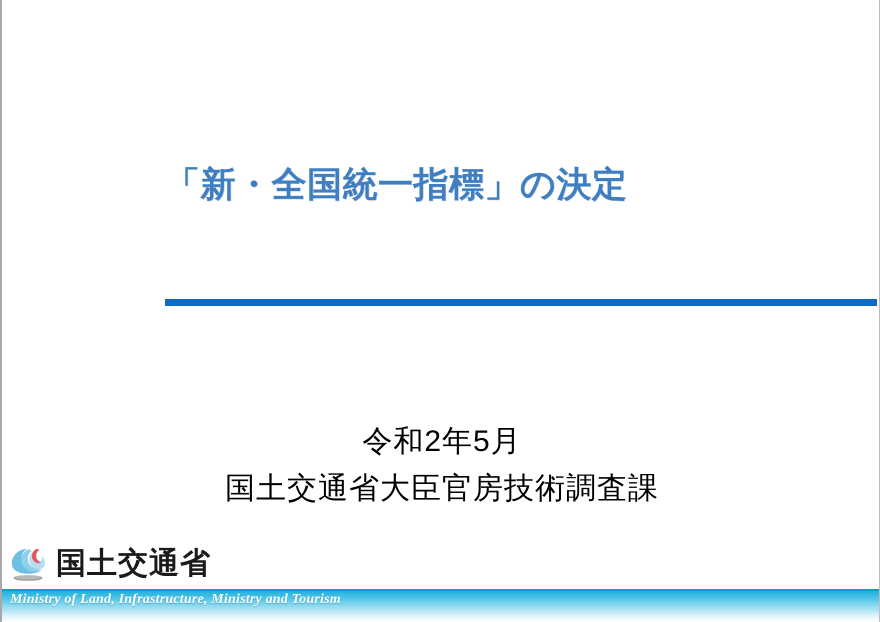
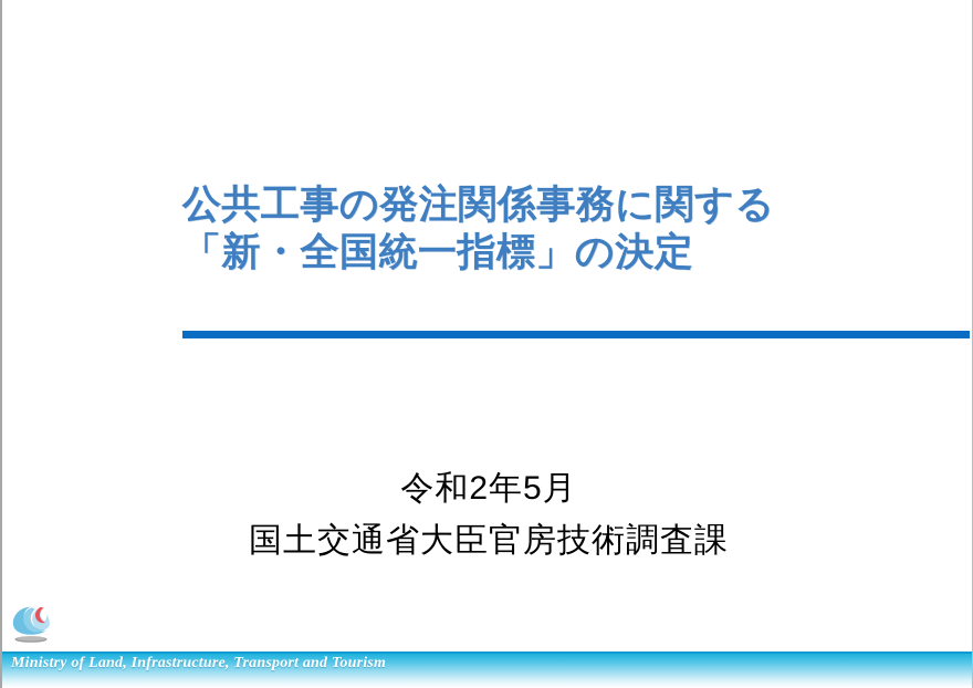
+ 公共工事の発注関係事務に関する
  「新・全国統一指標」の決定
  令和2年5月
  国土交通省大臣官房技術調査課
- 国土交通省
- Ministry of Land, Infrastructure, Ministry and Tourism
+ Ministry of Land, Infrastructure, Transport and Tourism
